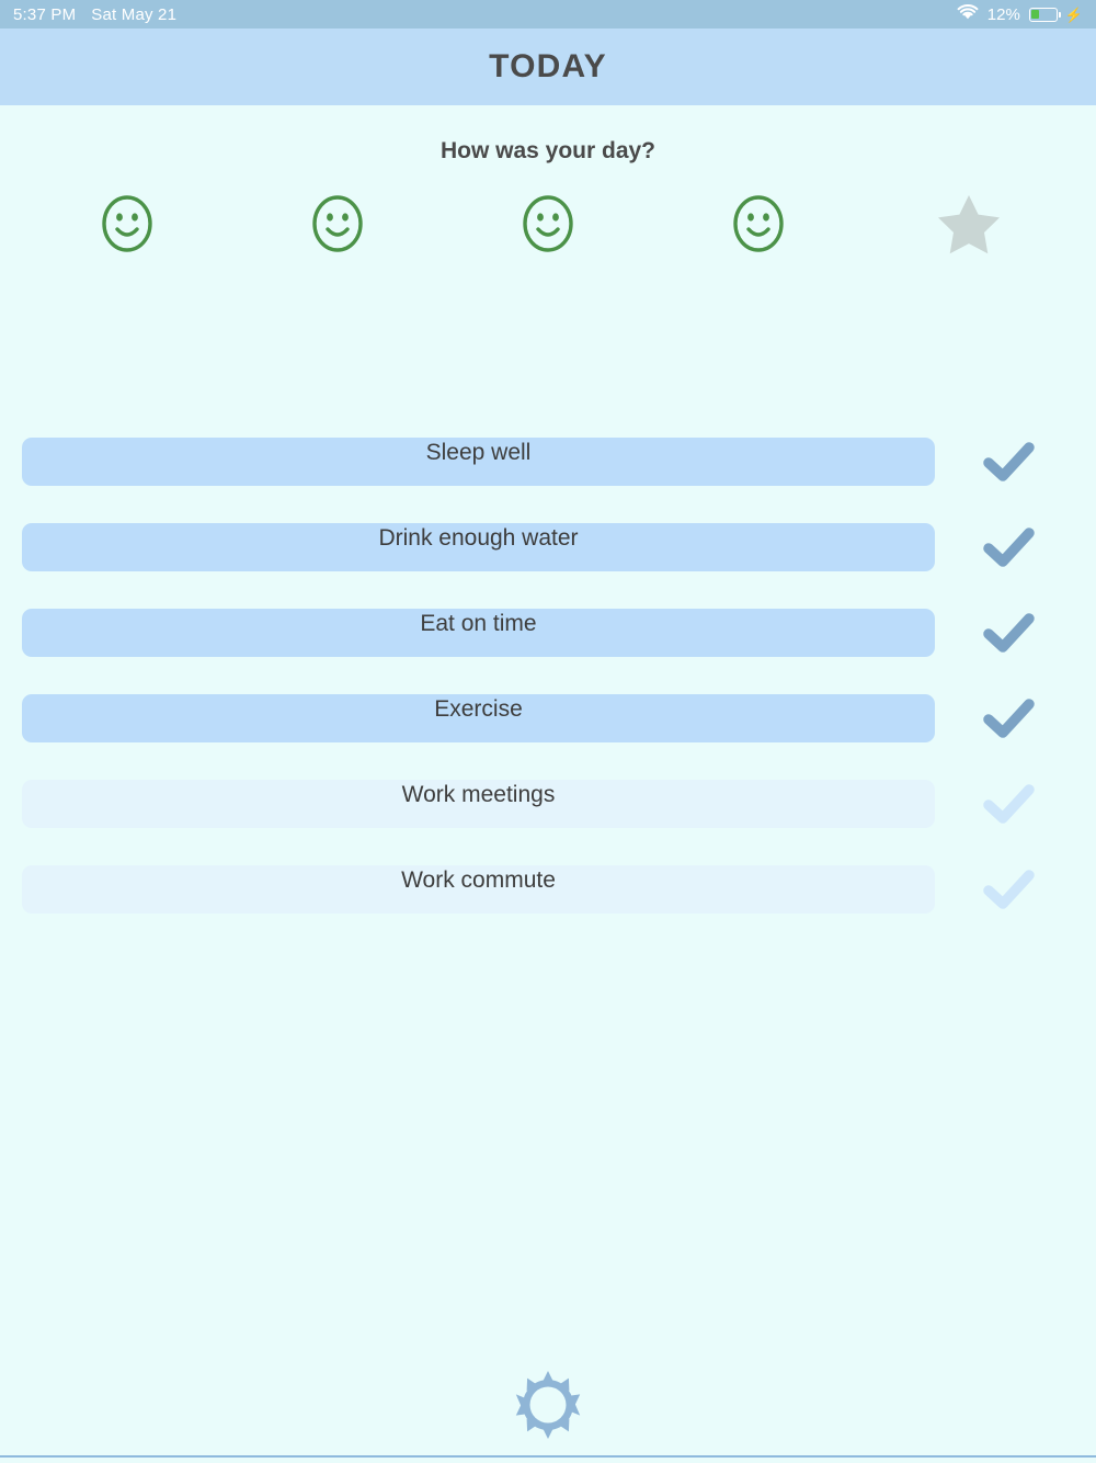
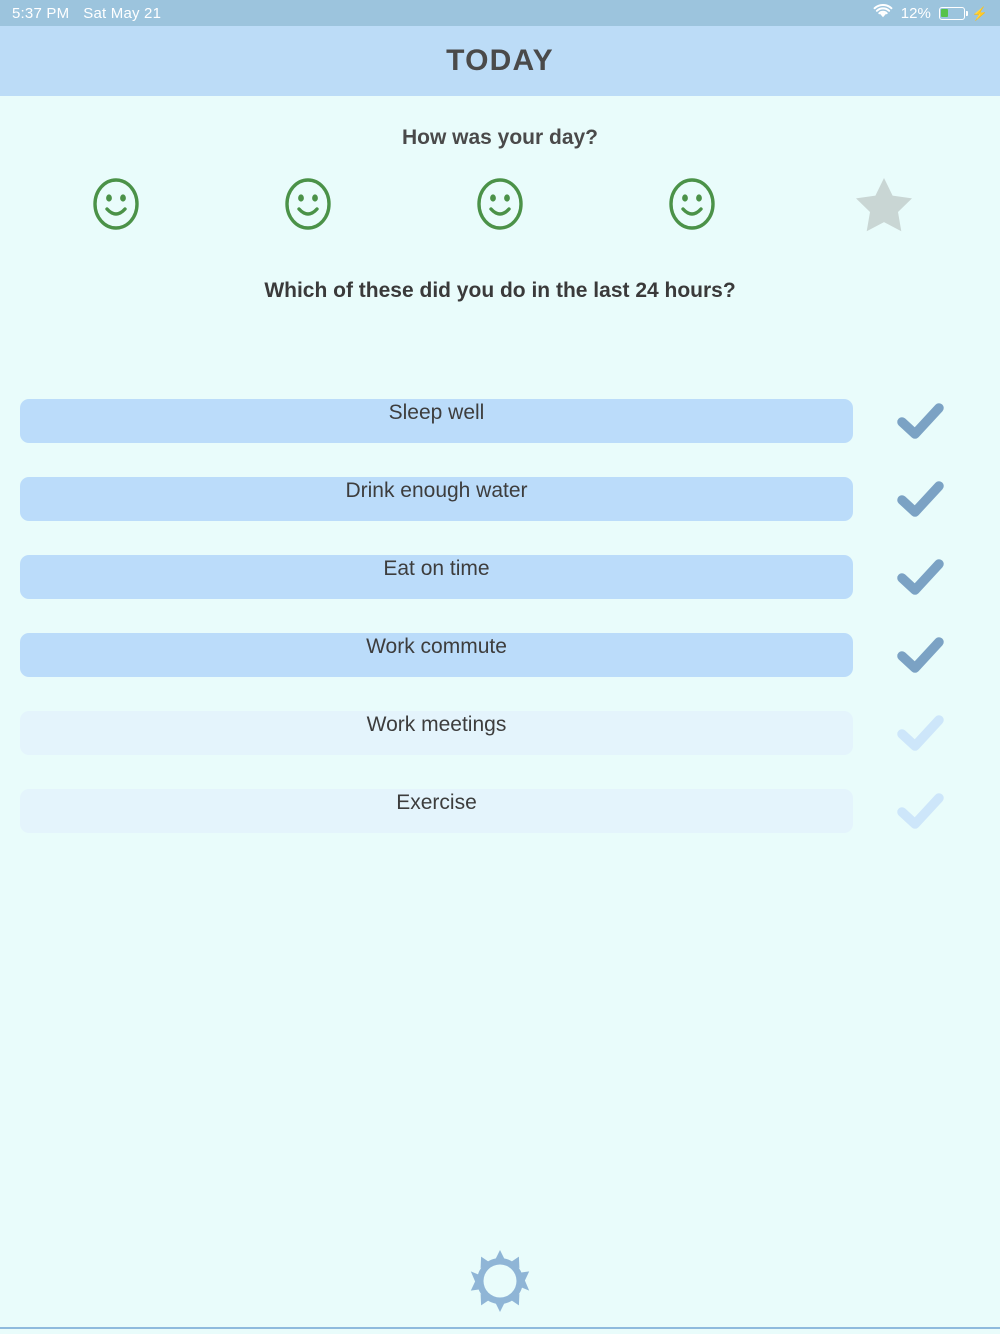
  5:37 PM
  Sat May 21
  12%
  ⚡
  TODAY
  How was your day?
+ Which of these did you do in the last 24 hours?
  Sleep well
  Drink enough water
  Eat on time
- Exercise
+ Work commute
  Work meetings
- Work commute
+ Exercise
